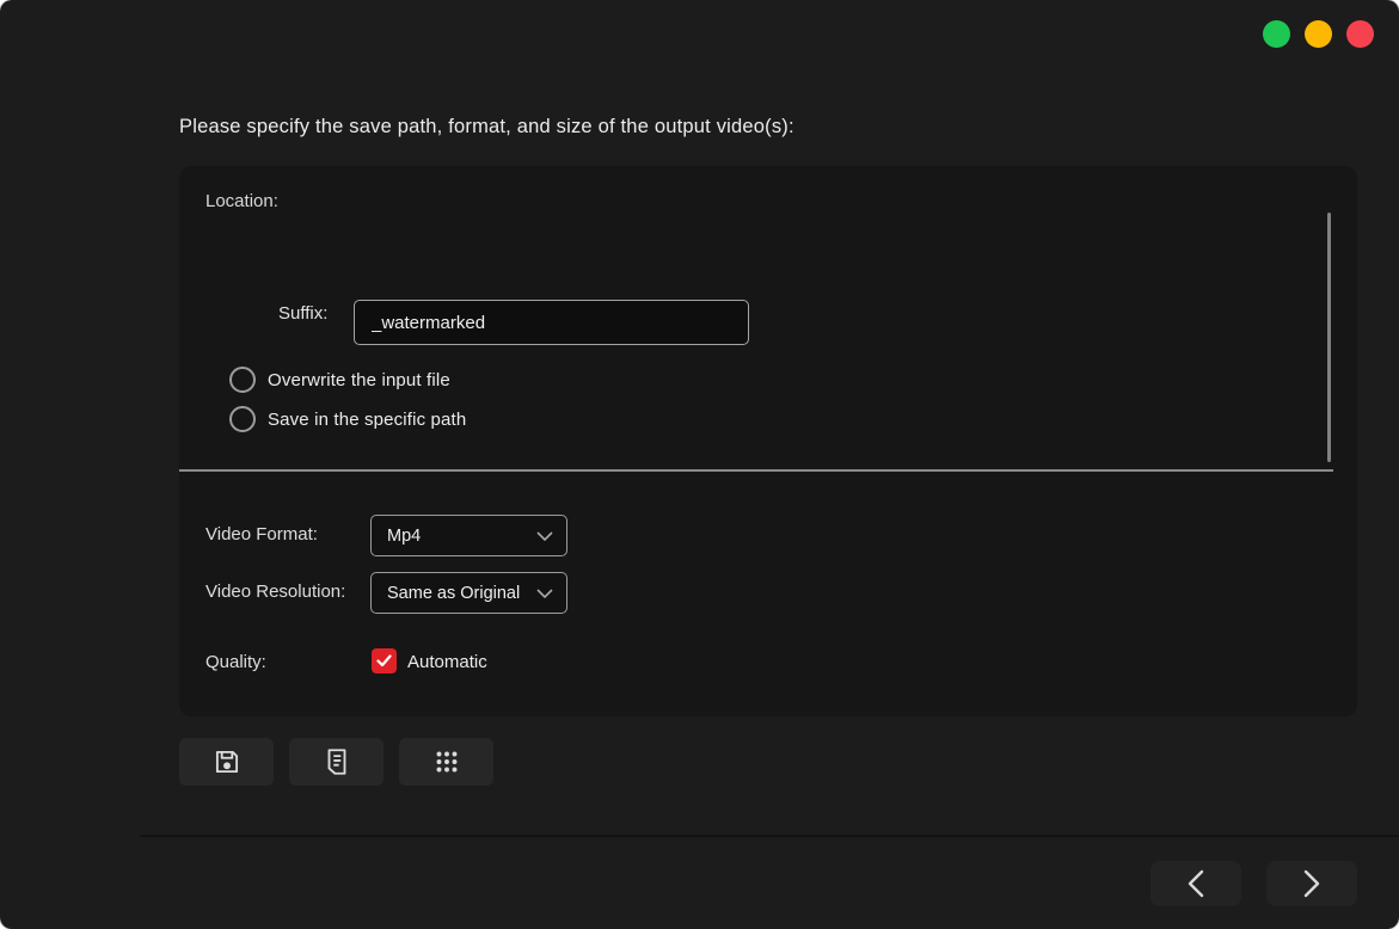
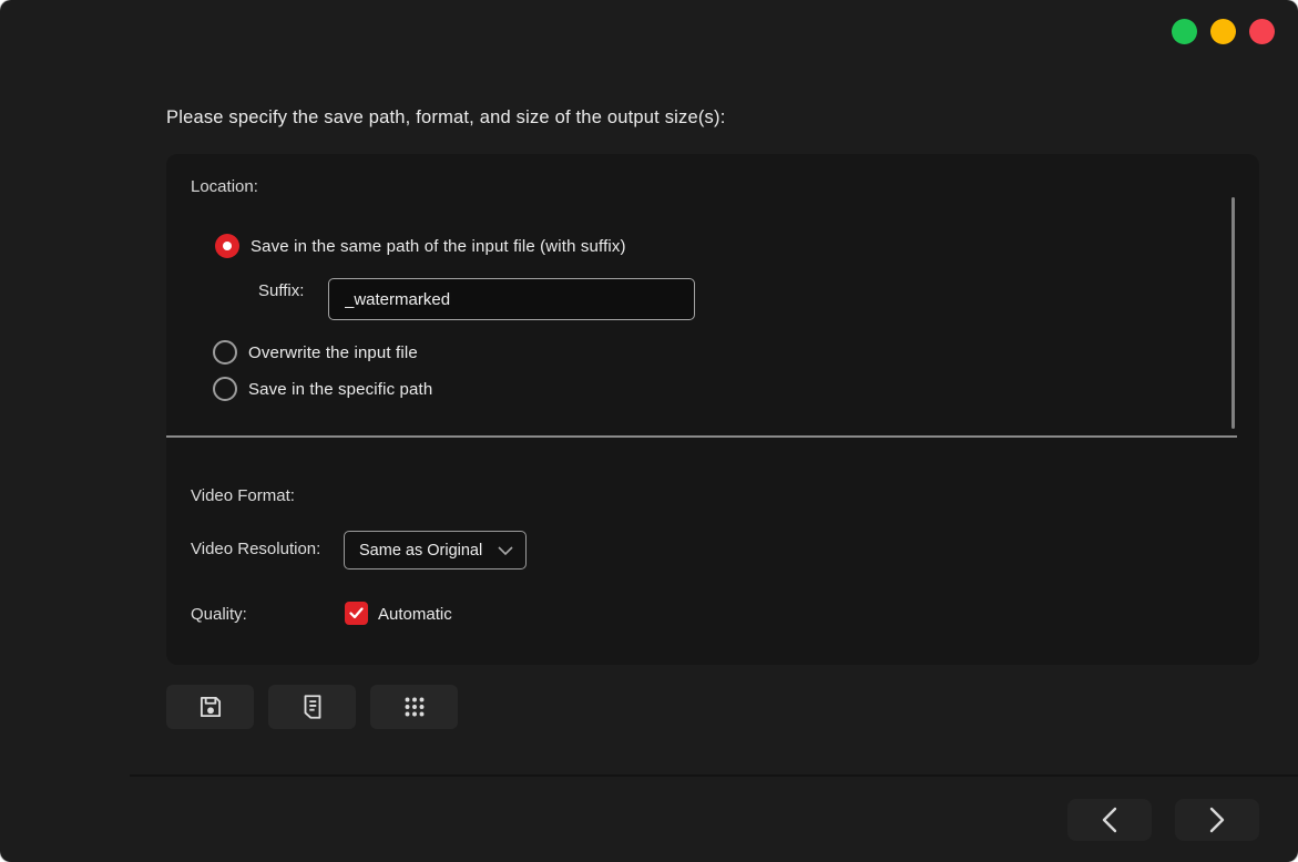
- Please specify the save path, format, and size of the output video(s):
+ Please specify the save path, format, and size of the output size(s):
  Location:
+ Save in the same path of the input file (with suffix)
  Suffix:
  _watermarked
  Overwrite the input file
  Save in the specific path
  Video Format:
- Mp4
  Video Resolution:
  Same as Original
  Quality:
  Automatic
